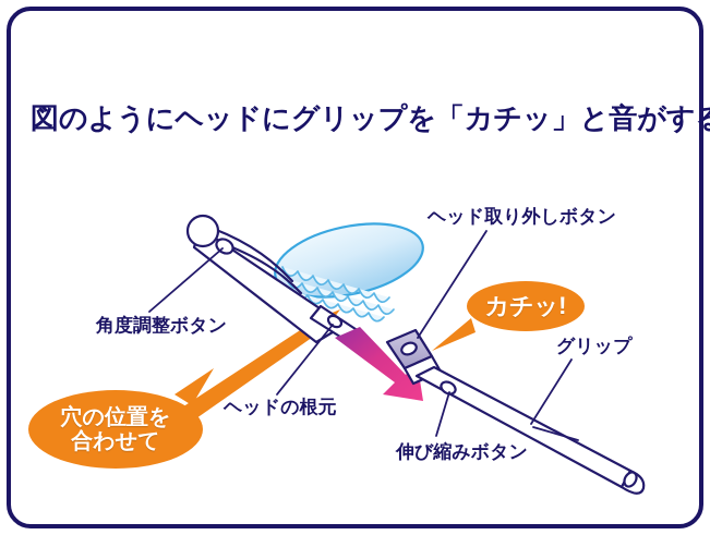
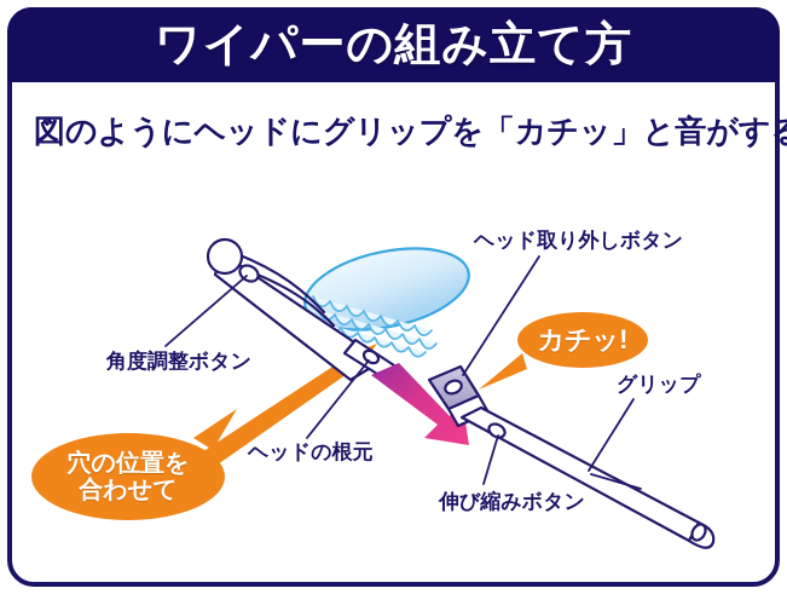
+ ワイパーの組み立て方
  図のようにヘッドにグリップを「カチッ」と音がす
  ヘッド取り外しボタン
  角度調整ボタン
  グリップ
  ヘッドの根元
  伸び縮みボタン
  カチッ!
  穴の位置を
  合わせて
